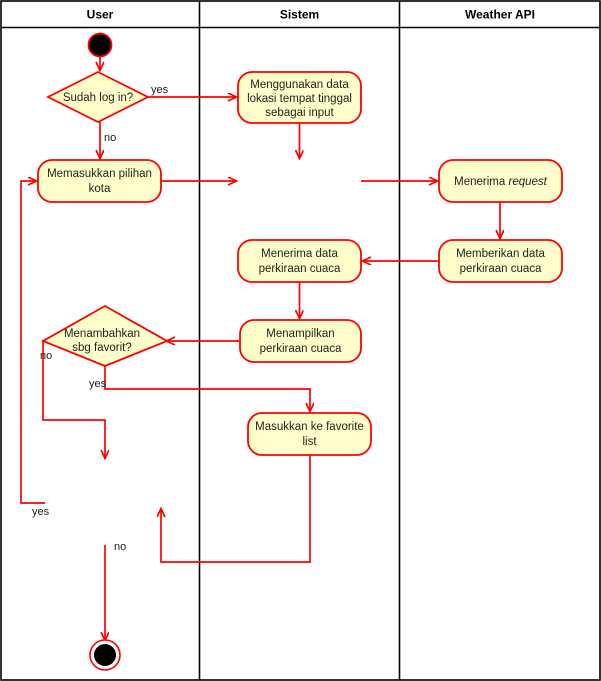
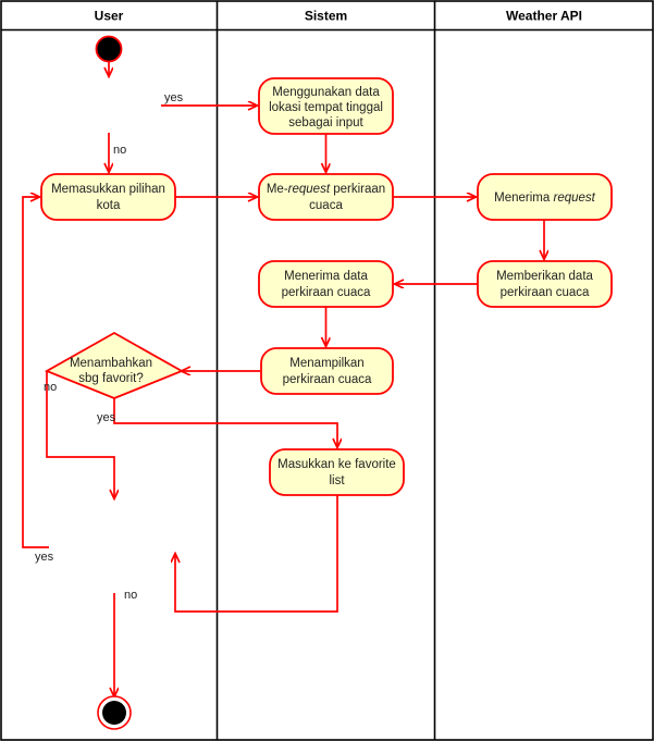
  User
  Sistem
  Weather API
- Sudah log in?
  Menggunakan data
  lokasi tempat tinggal
  sebagai input
  Memasukkan pilihan
  kota
+ Me-request perkiraan
+ cuaca
  Menerima request
  Memberikan data
  perkiraan cuaca
  Menerima data
  perkiraan cuaca
  Menampilkan
  perkiraan cuaca
  Menambahkan
  sbg favorit?
  Masukkan ke favorite
  list
  yes
  no
  no
  yes
  yes
  no
